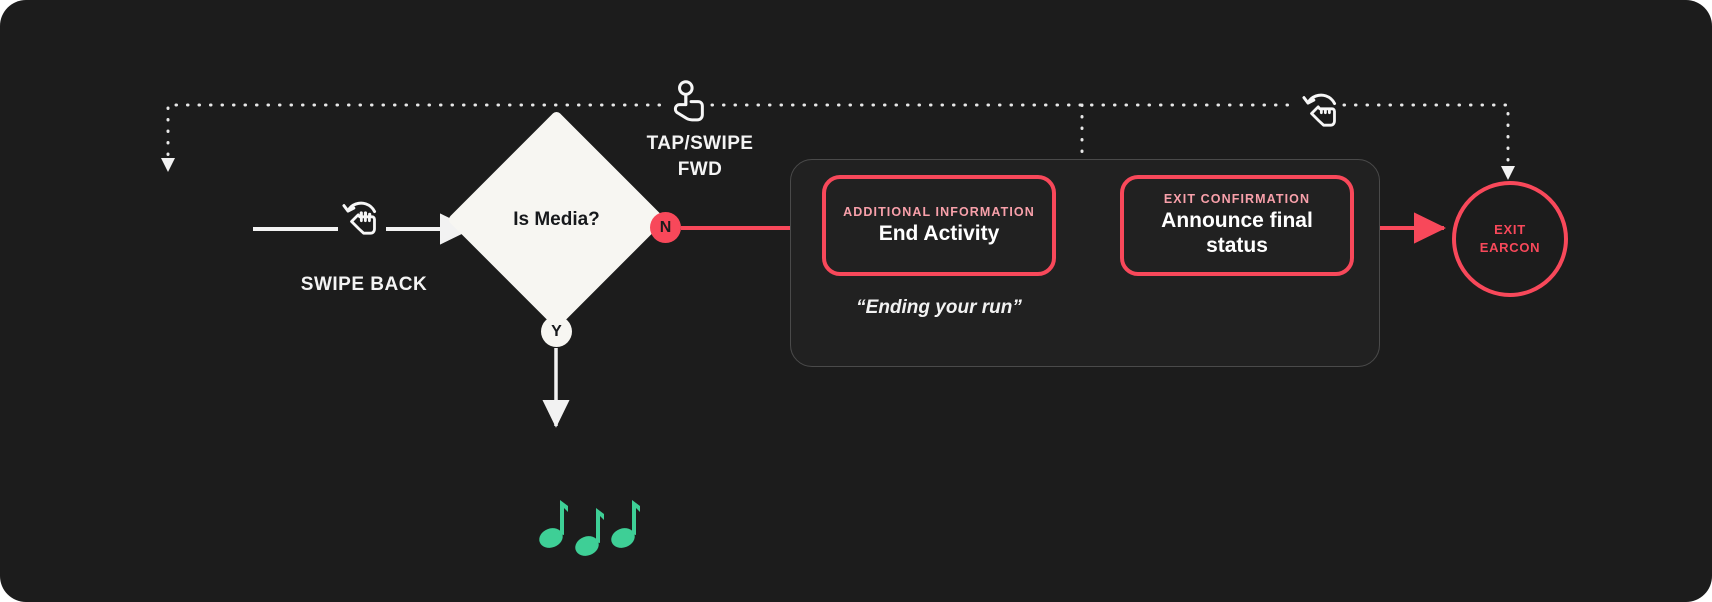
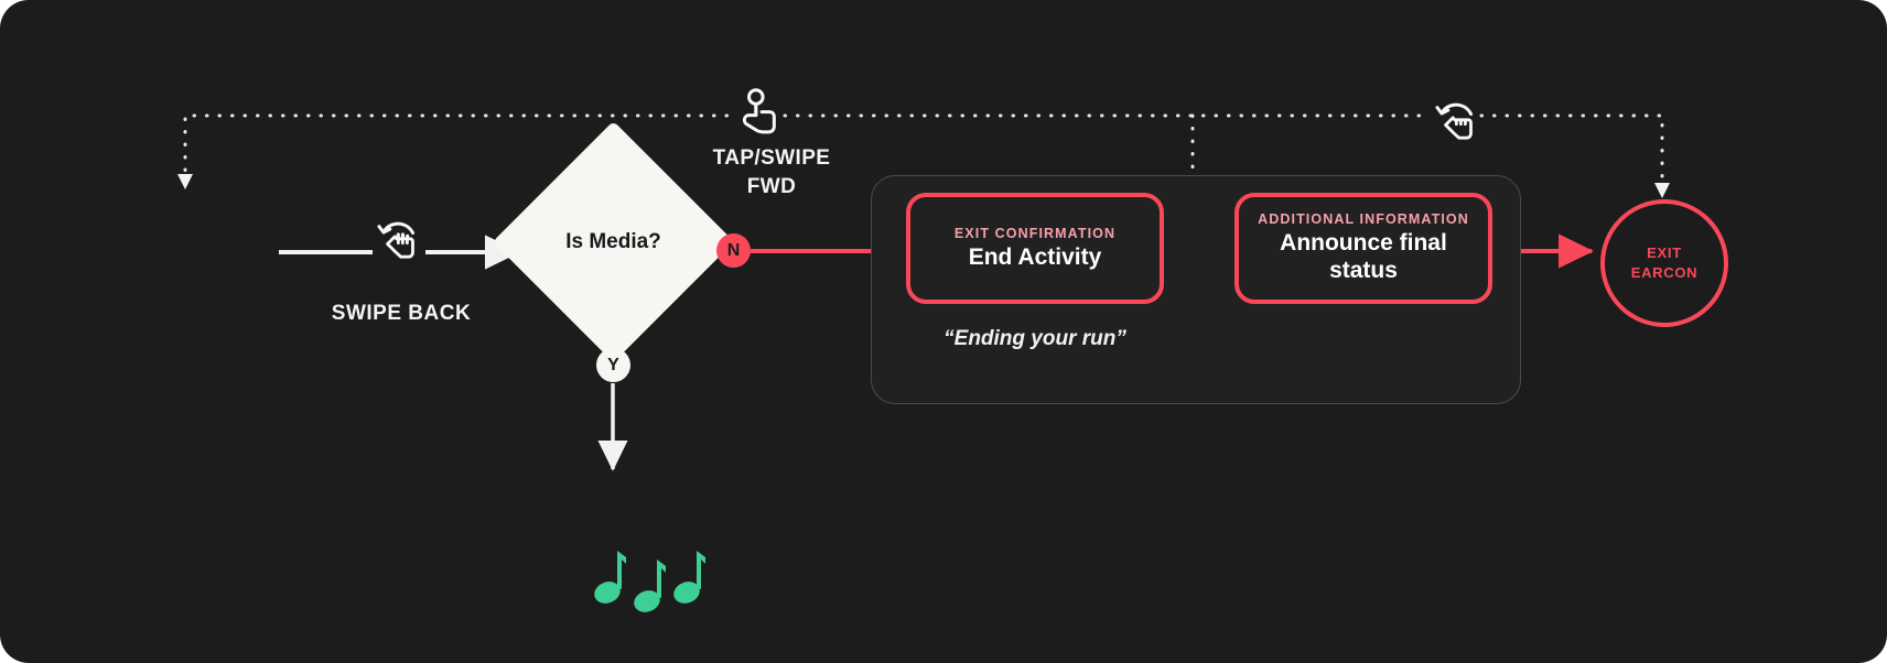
  Is Media?
  N
  Y
- ADDITIONAL INFORMATION
+ EXIT CONFIRMATION
  End Activity
  “Ending your run”
- EXIT CONFIRMATION
+ ADDITIONAL INFORMATION
  Announce final status
  EXIT
  EARCON
  SWIPE BACK
  TAP/SWIPE
  FWD
